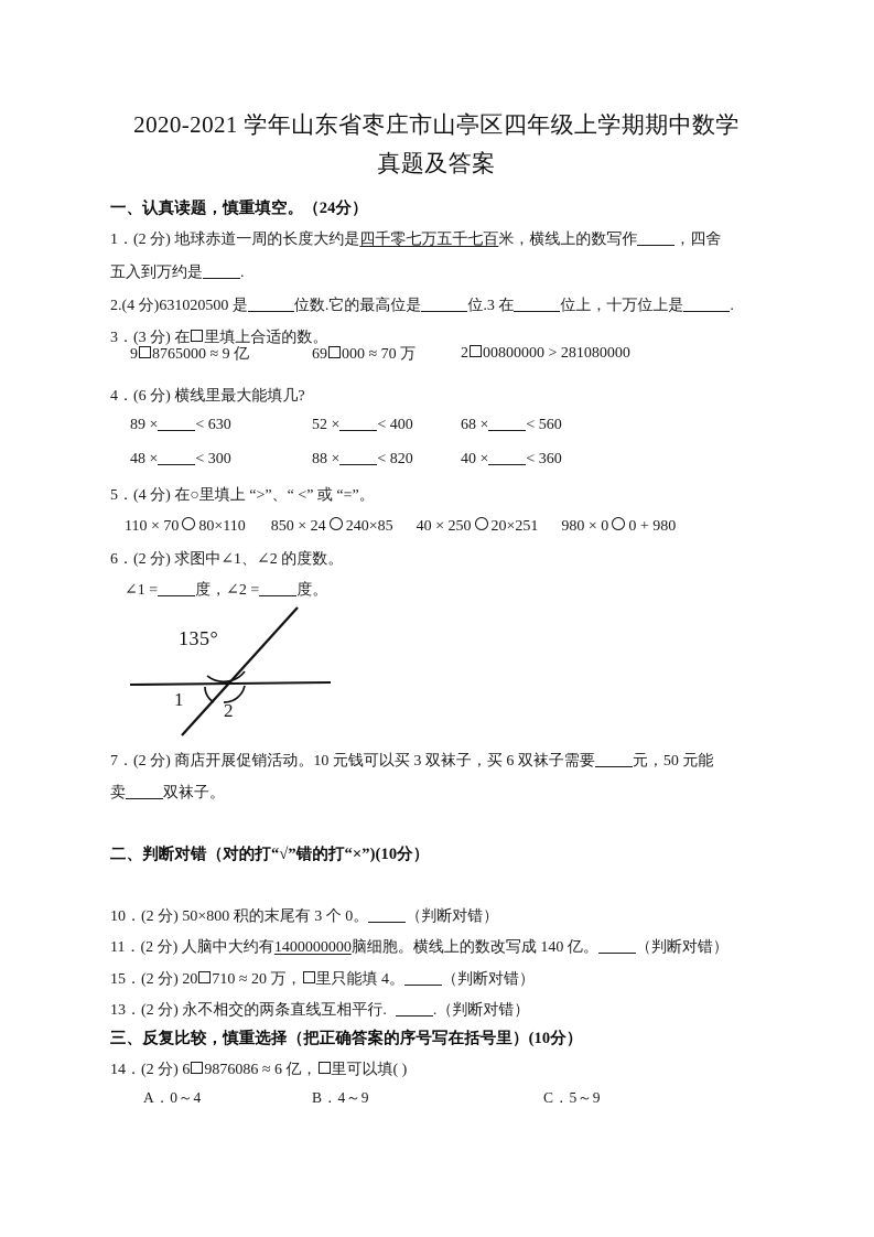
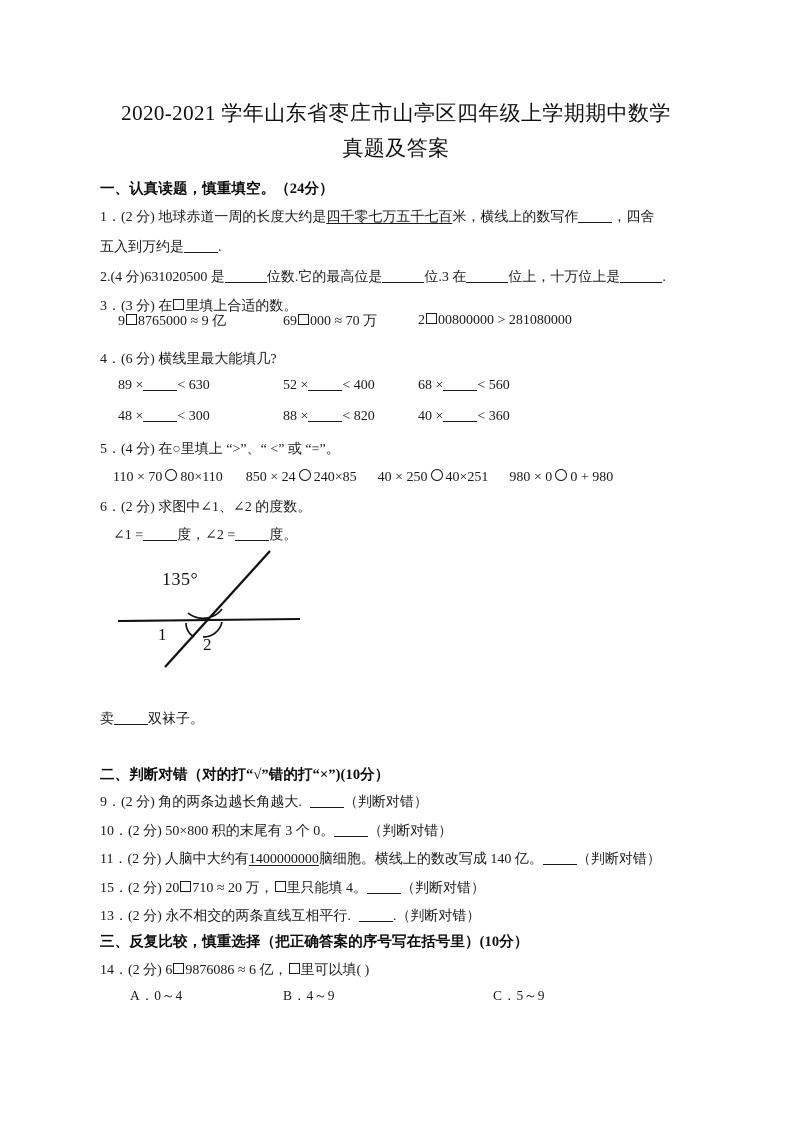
  2020-2021 学年山东省枣庄市山亭区四年级上学期期中数学
  真题及答案
  一、认真读题，慎重填空。（24分）
  1．(2 分) 地球赤道一周的长度大约是四千零七万五千七百米，横线上的数写作 ，四舍
  五入到万约是 .
  2.(4 分)631020500 是 位数.它的最高位是 位.3 在 位上，十万位上是 .
  3．(3 分) 在 里填上合适的数。
  9 8765000 ≈ 9 亿
  69 000 ≈ 70 万
  2 00800000 > 281080000
  4．(6 分) 横线里最大能填几?
  89 × < 630
  52 × < 400
  68 × < 560
  48 × < 300
  88 × < 820
  40 × < 360
  5．(4 分) 在○里填上 “>”、“ <” 或 “=”。
- 110 × 70 80×110 850 × 24 240×85 40 × 250 20×251 980 × 0 0 + 980
+ 110 × 70 80×110 850 × 24 240×85 40 × 250 40×251 980 × 0 0 + 980
  6．(2 分) 求图中∠1、∠2 的度数。
  ∠1 = 度，∠2 = 度。
  135°
  1
  2
- 7．(2 分) 商店开展促销活动。10 元钱可以买 3 双袜子，买 6 双袜子需要 元，50 元能
  卖 双袜子。
  二、判断对错（对的打“√”错的打“×”)(10分）
+ 9．(2 分) 角的两条边越长角越大. （判断对错）
  10．(2 分) 50×800 积的末尾有 3 个 0。 （判断对错）
  11．(2 分) 人脑中大约有1400000000脑细胞。横线上的数改写成 140 亿。 （判断对错）
  15．(2 分) 20 710 ≈ 20 万， 里只能填 4。 （判断对错）
  13．(2 分) 永不相交的两条直线互相平行. .（判断对错）
  三、反复比较，慎重选择（把正确答案的序号写在括号里）(10分）
  14．(2 分) 6 9876086 ≈ 6 亿， 里可以填( )
  A．0～4
  B．4～9
  C．5～9
